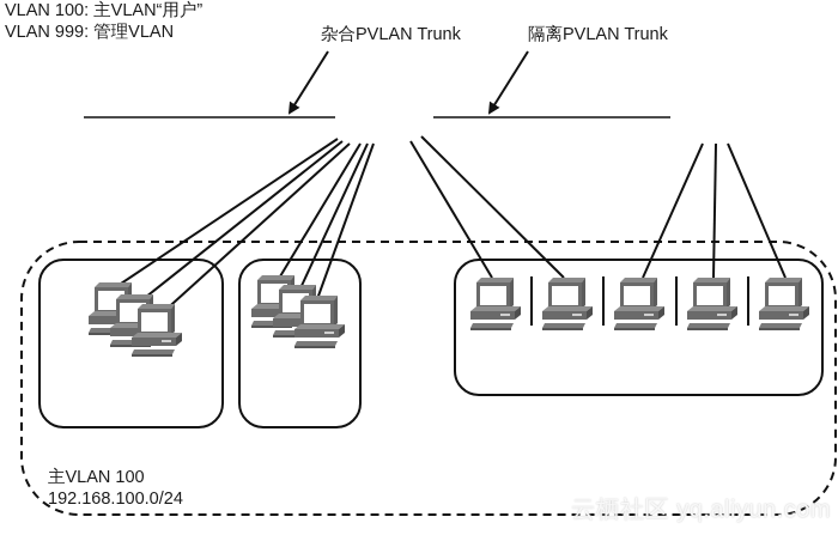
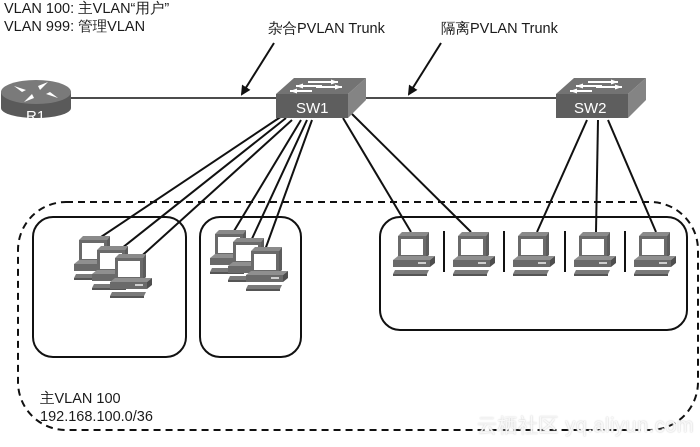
  VLAN 100: 主VLAN“用户”
  VLAN 999: 管理VLAN
  杂合PVLAN Trunk
  隔离PVLAN Trunk
  主VLAN 100
- 192.168.100.0/24
+ 192.168.100.0/36
+ R1
+ SW1
+ SW2
  云栖社区 yq.aliyun.com
